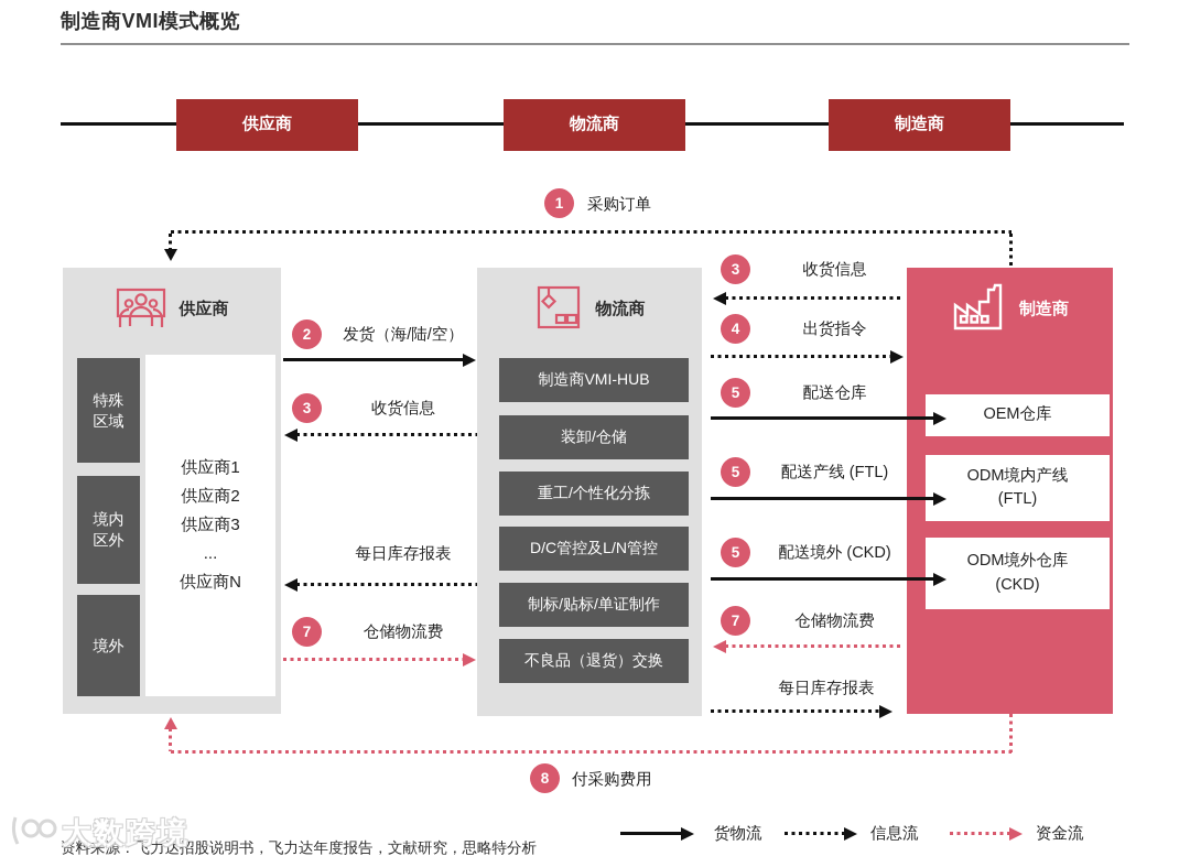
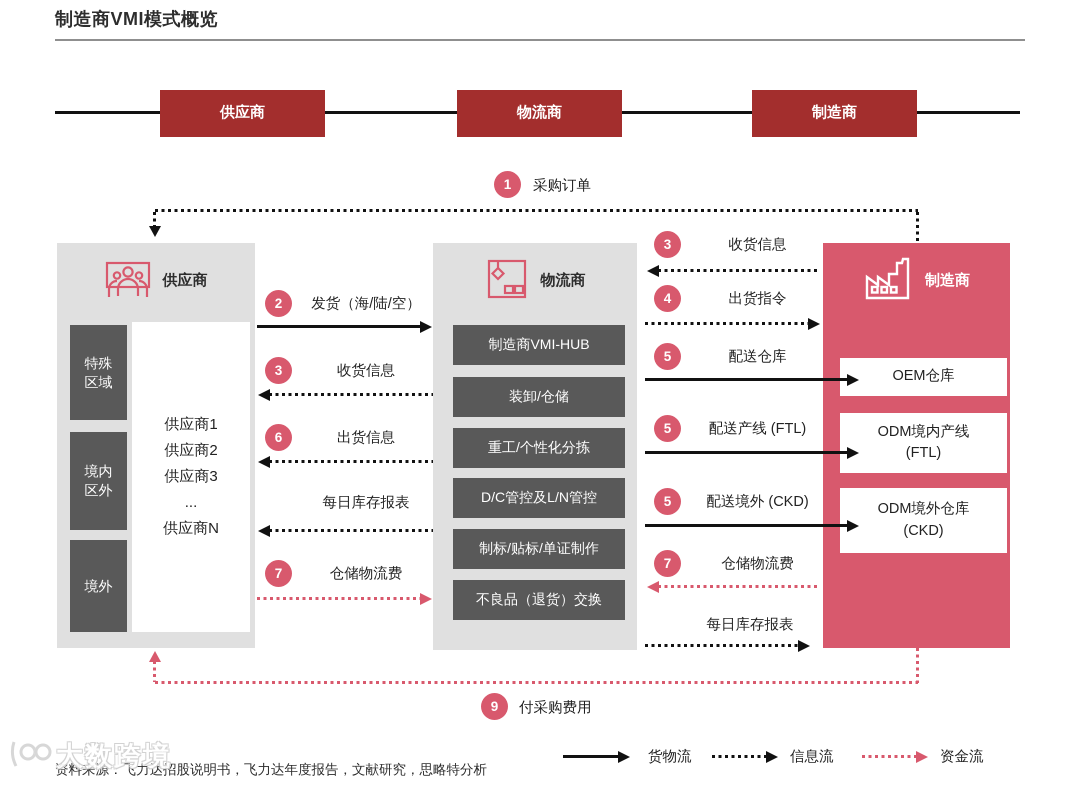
  制造商VMI模式概览
  供应商
  物流商
  制造商
  1
  采购订单
  供应商
  特殊
  区域
  境内
  区外
  境外
  供应商1
  供应商2
  供应商3
  ...
  供应商N
  物流商
  制造商VMI-HUB
  装卸/仓储
  重工/个性化分拣
  D/C管控及L/N管控
  制标/贴标/单证制作
  不良品（退货）交换
  制造商
  OEM仓库
  ODM境内产线
  (FTL)
  ODM境外仓库
  (CKD)
  2
  发货（海/陆/空）
  3
  收货信息
+ 6
+ 出货信息
  每日库存报表
  7
  仓储物流费
  3
  收货信息
  4
  出货指令
  5
  配送仓库
  5
  配送产线 (FTL)
  5
  配送境外 (CKD)
  7
  仓储物流费
  每日库存报表
- 8
+ 9
  付采购费用
  货物流
  信息流
  资金流
  资料来源：飞力达招股说明书，飞力达年度报告，文献研究，思略特分析
  大数跨境
